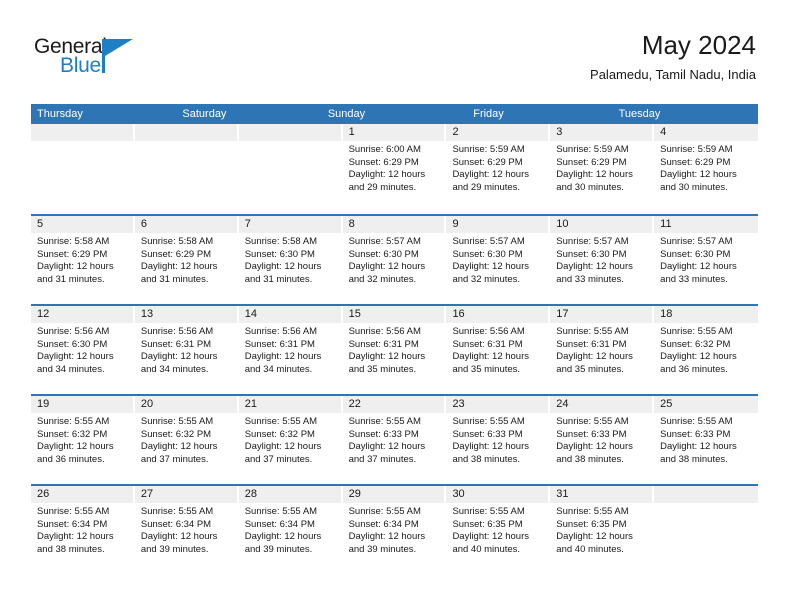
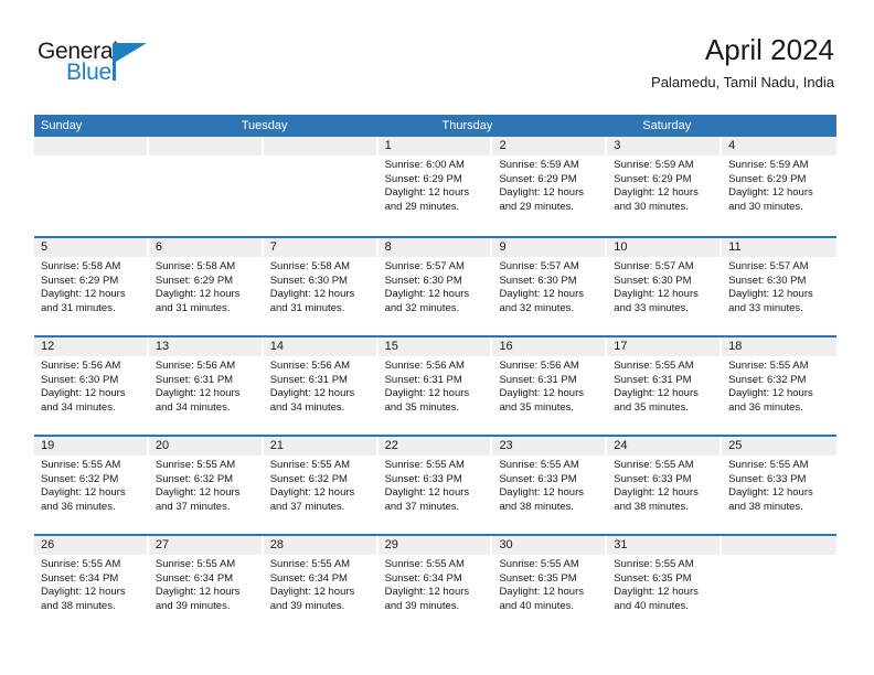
  Genera
  Blue
- May 2024
+ April 2024
  Palamedu, Tamil Nadu, India
- Thursday
+ Sunday
- Saturday
+ Tuesday
- Sunday
+ Thursday
- Friday
- Tuesday
+ Saturday
  1
  Sunrise: 6:00 AM
  Sunset: 6:29 PM
  Daylight: 12 hours
  and 29 minutes.
  2
  Sunrise: 5:59 AM
  Sunset: 6:29 PM
  Daylight: 12 hours
  and 29 minutes.
  3
  Sunrise: 5:59 AM
  Sunset: 6:29 PM
  Daylight: 12 hours
  and 30 minutes.
  4
  Sunrise: 5:59 AM
  Sunset: 6:29 PM
  Daylight: 12 hours
  and 30 minutes.
  5
  Sunrise: 5:58 AM
  Sunset: 6:29 PM
  Daylight: 12 hours
  and 31 minutes.
  6
  Sunrise: 5:58 AM
  Sunset: 6:29 PM
  Daylight: 12 hours
  and 31 minutes.
  7
  Sunrise: 5:58 AM
  Sunset: 6:30 PM
  Daylight: 12 hours
  and 31 minutes.
  8
  Sunrise: 5:57 AM
  Sunset: 6:30 PM
  Daylight: 12 hours
  and 32 minutes.
  9
  Sunrise: 5:57 AM
  Sunset: 6:30 PM
  Daylight: 12 hours
  and 32 minutes.
  10
  Sunrise: 5:57 AM
  Sunset: 6:30 PM
  Daylight: 12 hours
  and 33 minutes.
  11
  Sunrise: 5:57 AM
  Sunset: 6:30 PM
  Daylight: 12 hours
  and 33 minutes.
  12
  Sunrise: 5:56 AM
  Sunset: 6:30 PM
  Daylight: 12 hours
  and 34 minutes.
  13
  Sunrise: 5:56 AM
  Sunset: 6:31 PM
  Daylight: 12 hours
  and 34 minutes.
  14
  Sunrise: 5:56 AM
  Sunset: 6:31 PM
  Daylight: 12 hours
  and 34 minutes.
  15
  Sunrise: 5:56 AM
  Sunset: 6:31 PM
  Daylight: 12 hours
  and 35 minutes.
  16
  Sunrise: 5:56 AM
  Sunset: 6:31 PM
  Daylight: 12 hours
  and 35 minutes.
  17
  Sunrise: 5:55 AM
  Sunset: 6:31 PM
  Daylight: 12 hours
  and 35 minutes.
  18
  Sunrise: 5:55 AM
  Sunset: 6:32 PM
  Daylight: 12 hours
  and 36 minutes.
  19
  Sunrise: 5:55 AM
  Sunset: 6:32 PM
  Daylight: 12 hours
  and 36 minutes.
  20
  Sunrise: 5:55 AM
  Sunset: 6:32 PM
  Daylight: 12 hours
  and 37 minutes.
  21
  Sunrise: 5:55 AM
  Sunset: 6:32 PM
  Daylight: 12 hours
  and 37 minutes.
  22
  Sunrise: 5:55 AM
  Sunset: 6:33 PM
  Daylight: 12 hours
  and 37 minutes.
  23
  Sunrise: 5:55 AM
  Sunset: 6:33 PM
  Daylight: 12 hours
  and 38 minutes.
  24
  Sunrise: 5:55 AM
  Sunset: 6:33 PM
  Daylight: 12 hours
  and 38 minutes.
  25
  Sunrise: 5:55 AM
  Sunset: 6:33 PM
  Daylight: 12 hours
  and 38 minutes.
  26
  Sunrise: 5:55 AM
  Sunset: 6:34 PM
  Daylight: 12 hours
  and 38 minutes.
  27
  Sunrise: 5:55 AM
  Sunset: 6:34 PM
  Daylight: 12 hours
  and 39 minutes.
  28
  Sunrise: 5:55 AM
  Sunset: 6:34 PM
  Daylight: 12 hours
  and 39 minutes.
  29
  Sunrise: 5:55 AM
  Sunset: 6:34 PM
  Daylight: 12 hours
  and 39 minutes.
  30
  Sunrise: 5:55 AM
  Sunset: 6:35 PM
  Daylight: 12 hours
  and 40 minutes.
  31
  Sunrise: 5:55 AM
  Sunset: 6:35 PM
  Daylight: 12 hours
  and 40 minutes.
